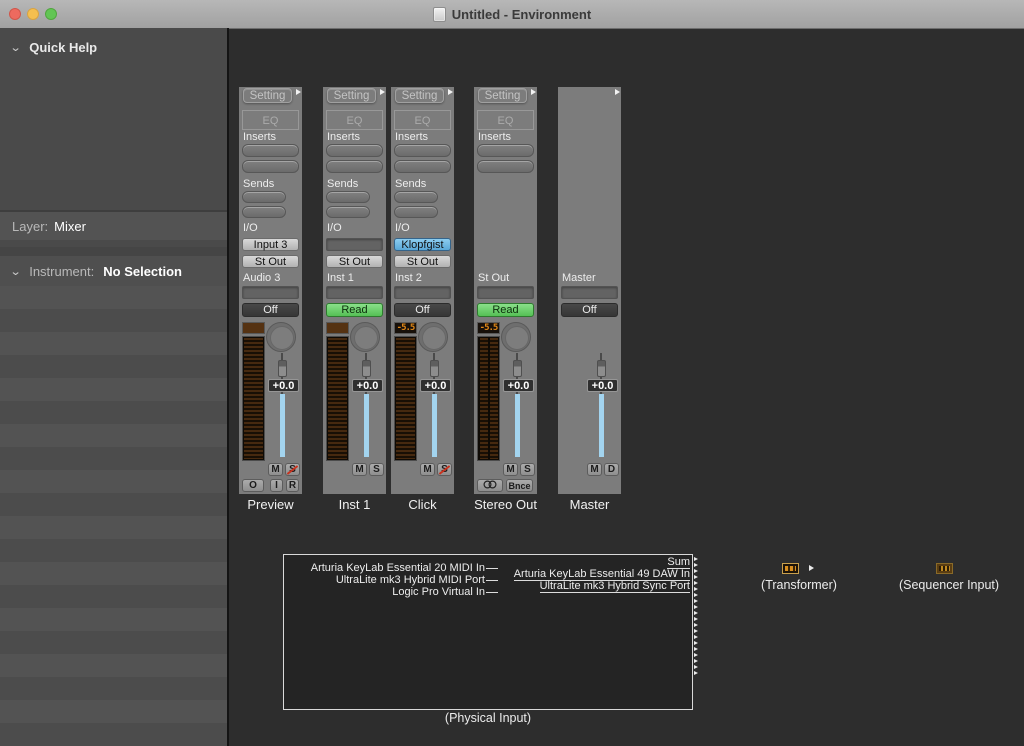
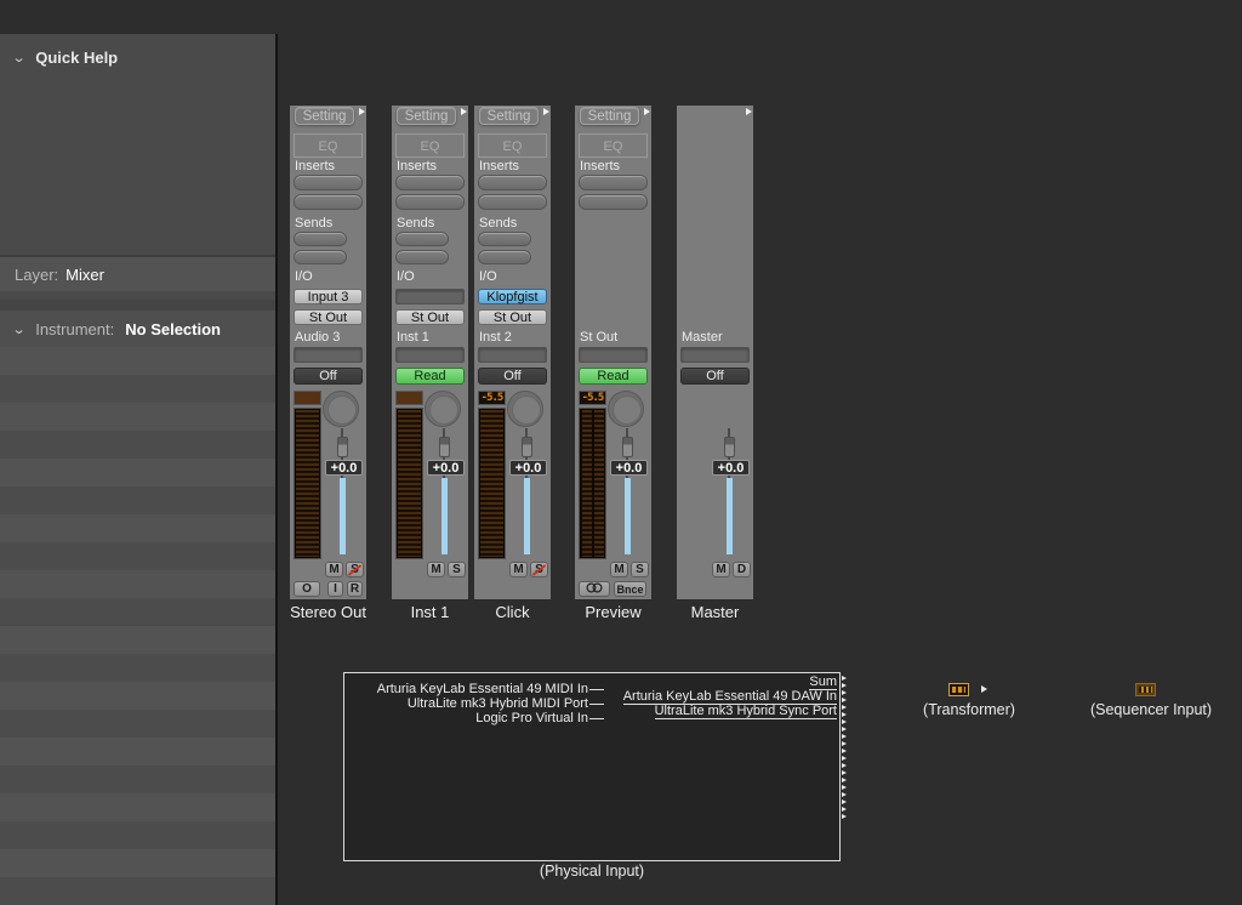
- Untitled - Environment
  ⌄
  Quick Help
  Layer:
  Mixer
  ⌄
  Instrument:
  No Selection
  Setting
  EQ
  Inserts
  Sends
  I/O
  Input 3
  St Out
  Audio 3
  Off
  +0.0
  M
  S
  O
  I
  R
- Preview
+ Stereo Out
  Setting
  EQ
  Inserts
  Sends
  I/O
  St Out
  Inst 1
  Read
  +0.0
  M
  S
  Inst 1
  Setting
  EQ
  Inserts
  Sends
  I/O
  Klopfgist
  St Out
  Inst 2
  Off
  -5.5
  +0.0
  M
  S
  Click
  Setting
  EQ
  Inserts
  St Out
  Read
  -5.5
  +0.0
  M
  S
  Bnce
- Stereo Out
+ Preview
  Master
  Off
  +0.0
  M
  D
  Master
  Sum
- Arturia KeyLab Essential 20 MIDI In
+ Arturia KeyLab Essential 49 MIDI In
  Arturia KeyLab Essential 49 DAW In
  UltraLite mk3 Hybrid MIDI Port
  UltraLite mk3 Hybrid Sync Port
  Logic Pro Virtual In
  (Physical Input)
  (Transformer)
  (Sequencer Input)
